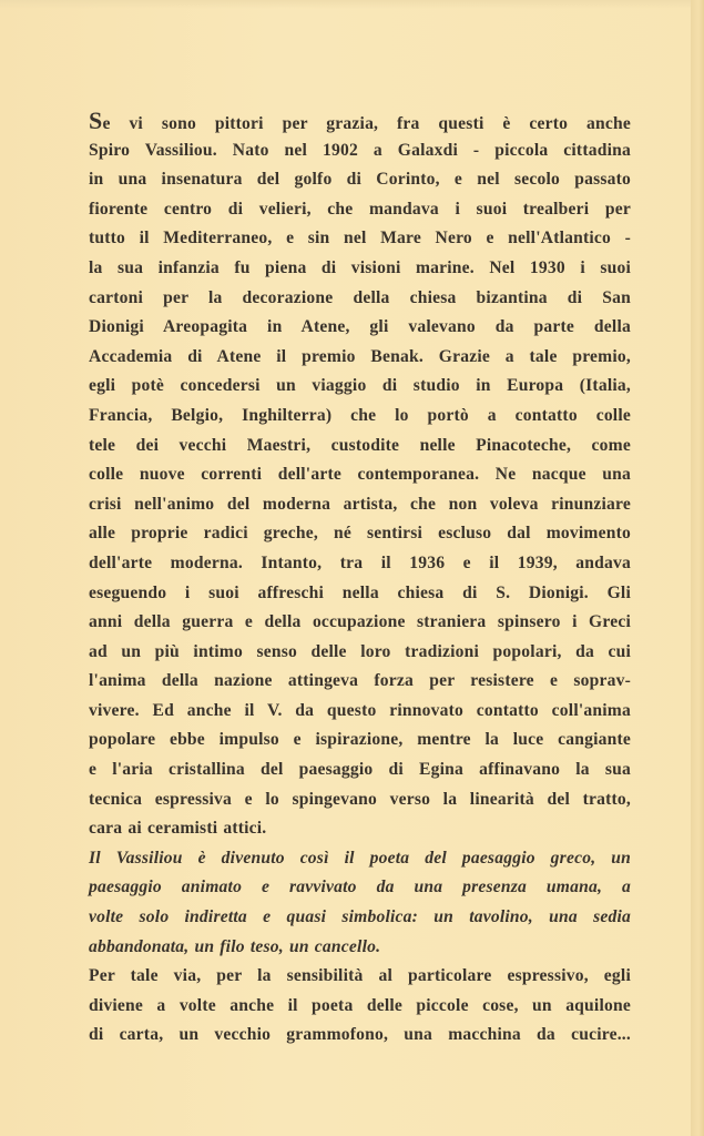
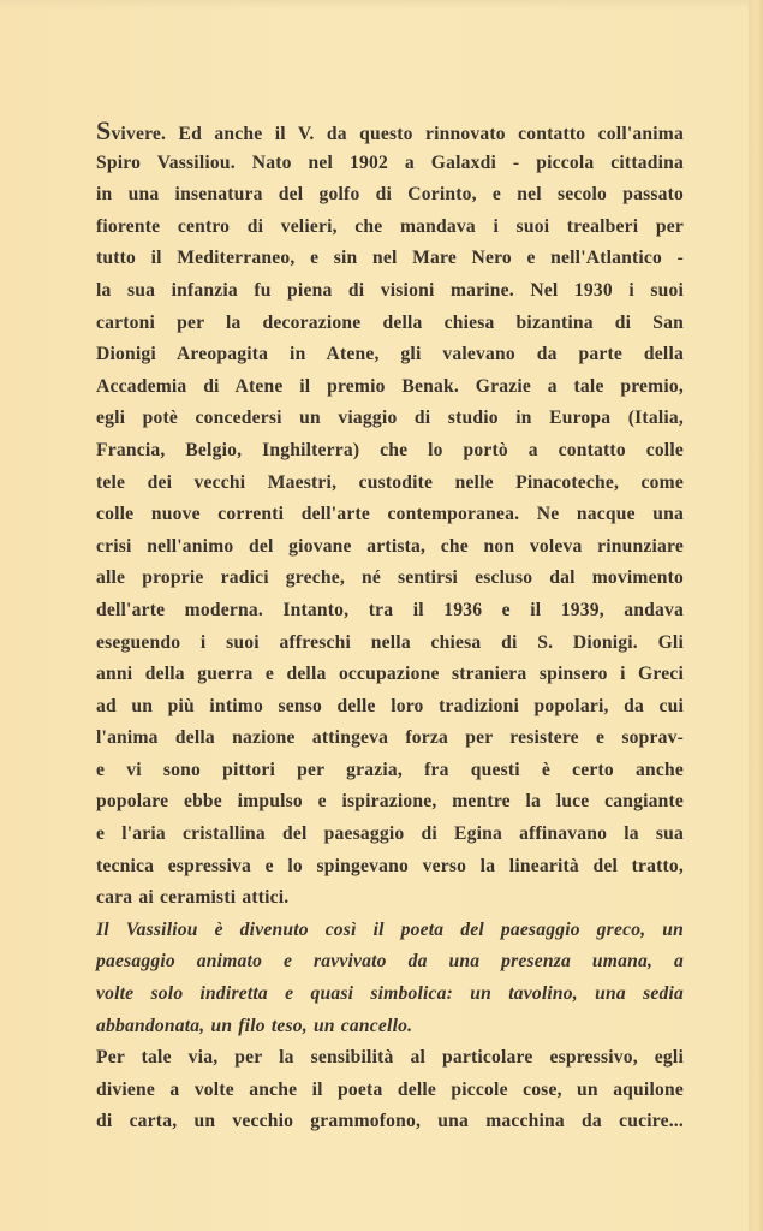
- Se vi sono pittori per grazia, fra questi è certo anche
+ Svivere. Ed anche il V. da questo rinnovato contatto coll'anima
  Spiro Vassiliou. Nato nel 1902 a Galaxdi - piccola cittadina
  in una insenatura del golfo di Corinto, e nel secolo passato
  fiorente centro di velieri, che mandava i suoi trealberi per
  tutto il Mediterraneo, e sin nel Mare Nero e nell'Atlantico -
  la sua infanzia fu piena di visioni marine. Nel 1930 i suoi
  cartoni per la decorazione della chiesa bizantina di San
  Dionigi Areopagita in Atene, gli valevano da parte della
  Accademia di Atene il premio Benak. Grazie a tale premio,
  egli potè concedersi un viaggio di studio in Europa (Italia,
  Francia, Belgio, Inghilterra) che lo portò a contatto colle
  tele dei vecchi Maestri, custodite nelle Pinacoteche, come
  colle nuove correnti dell'arte contemporanea. Ne nacque una
- crisi nell'animo del moderna artista, che non voleva rinunziare
+ crisi nell'animo del giovane artista, che non voleva rinunziare
  alle proprie radici greche, né sentirsi escluso dal movimento
  dell'arte moderna. Intanto, tra il 1936 e il 1939, andava
  eseguendo i suoi affreschi nella chiesa di S. Dionigi. Gli
  anni della guerra e della occupazione straniera spinsero i Greci
  ad un più intimo senso delle loro tradizioni popolari, da cui
  l'anima della nazione attingeva forza per resistere e soprav-
- vivere. Ed anche il V. da questo rinnovato contatto coll'anima
+ e vi sono pittori per grazia, fra questi è certo anche
  popolare ebbe impulso e ispirazione, mentre la luce cangiante
  e l'aria cristallina del paesaggio di Egina affinavano la sua
  tecnica espressiva e lo spingevano verso la linearità del tratto,
  cara ai ceramisti attici.
  Il Vassiliou è divenuto così il poeta del paesaggio greco, un
  paesaggio animato e ravvivato da una presenza umana, a
  volte solo indiretta e quasi simbolica: un tavolino, una sedia
  abbandonata, un filo teso, un cancello.
  Per tale via, per la sensibilità al particolare espressivo, egli
  diviene a volte anche il poeta delle piccole cose, un aquilone
  di carta, un vecchio grammofono, una macchina da cucire...
